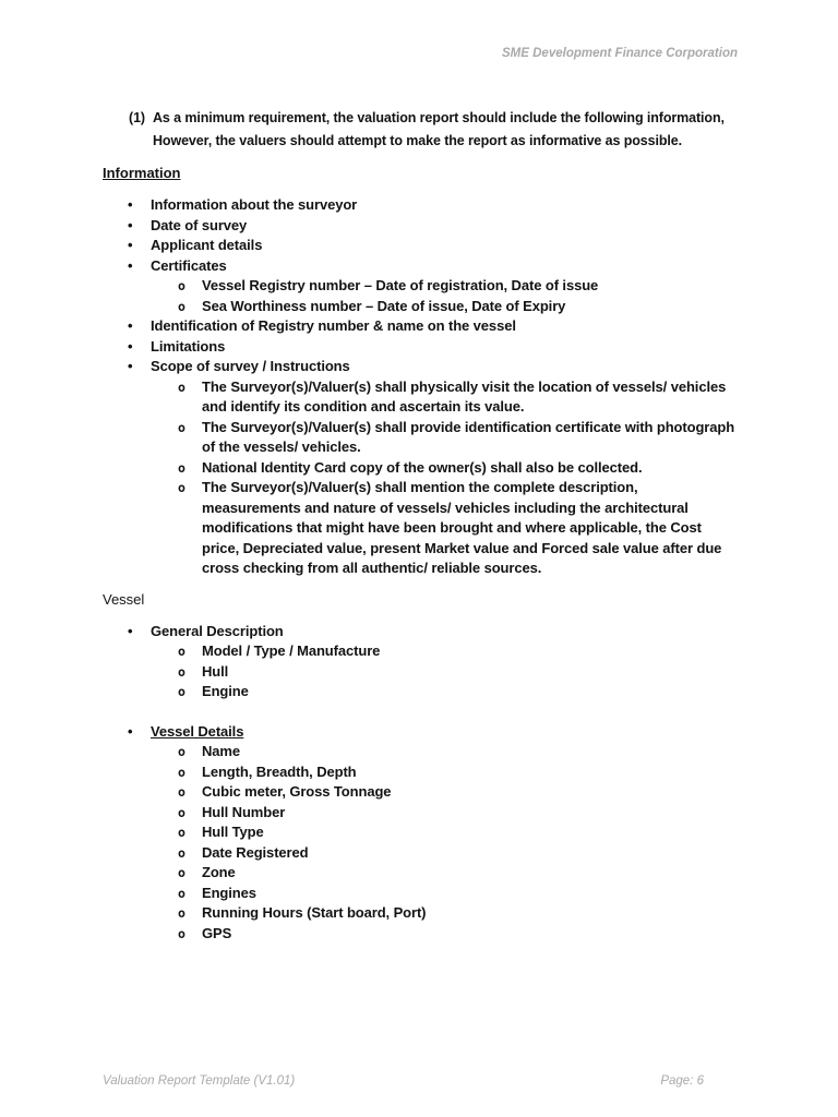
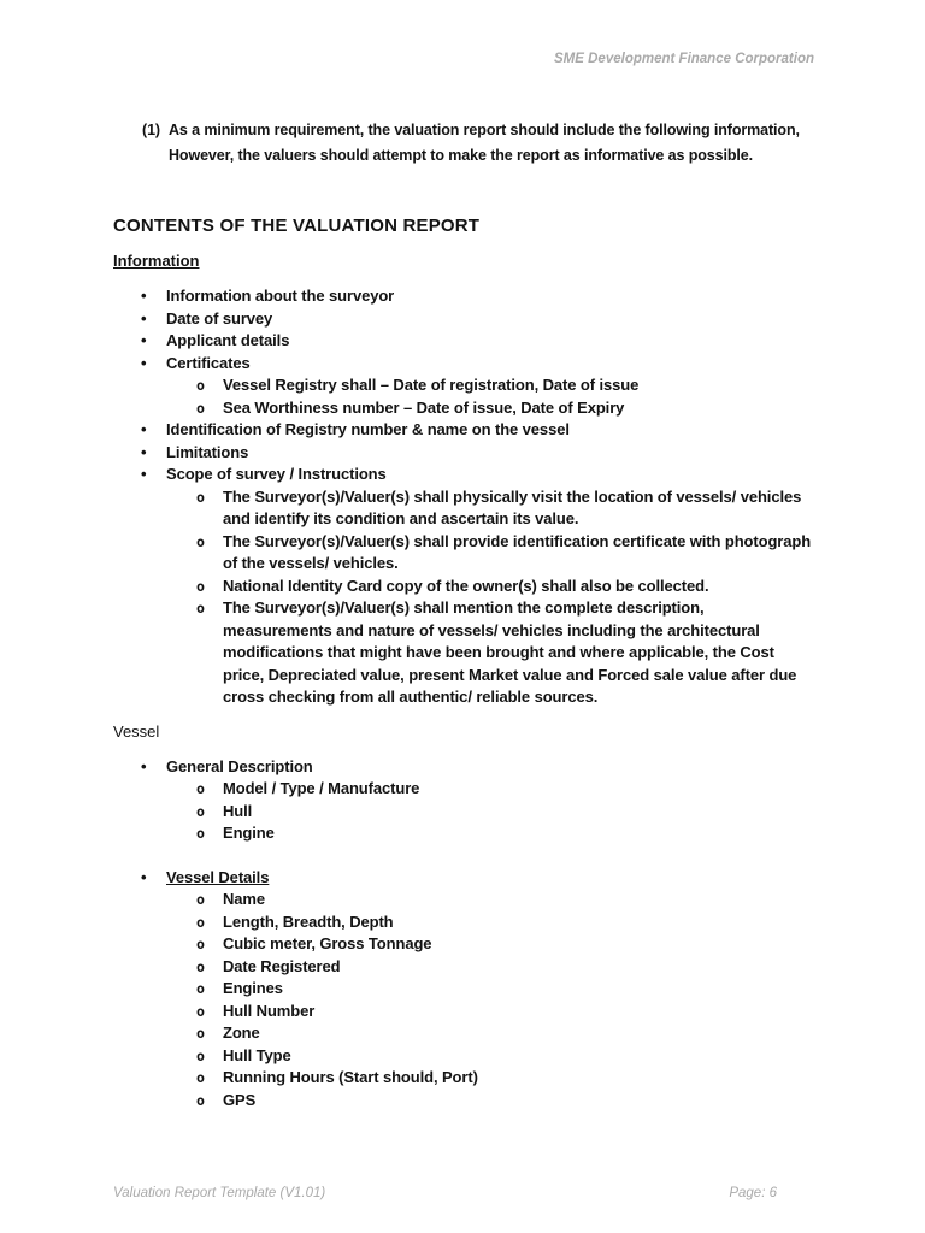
  SME Development Finance Corporation
  (1)
  As a minimum requirement, the valuation report should include the following information, However, the valuers should attempt to make the report as informative as possible.
+ CONTENTS OF THE VALUATION REPORT
  Information
  •
  Information about the surveyor
  •
  Date of survey
  •
  Applicant details
  •
  Certificates
  o
- Vessel Registry number – Date of registration, Date of issue
+ Vessel Registry shall – Date of registration, Date of issue
  o
  Sea Worthiness number – Date of issue, Date of Expiry
  •
  Identification of Registry number & name on the vessel
  •
  Limitations
  •
  Scope of survey / Instructions
  o
  The Surveyor(s)/Valuer(s) shall physically visit the location of vessels/ vehicles and identify its condition and ascertain its value.
  o
  The Surveyor(s)/Valuer(s) shall provide identification certificate with photograph of the vessels/ vehicles.
  o
  National Identity Card copy of the owner(s) shall also be collected.
  o
  The Surveyor(s)/Valuer(s) shall mention the complete description, measurements and nature of vessels/ vehicles including the architectural modifications that might have been brought and where applicable, the Cost price, Depreciated value, present Market value and Forced sale value after due cross checking from all authentic/ reliable sources.
  Vessel
  •
  General Description
  o
  Model / Type / Manufacture
  o
  Hull
  o
  Engine
  •
  Vessel Details
  o
  Name
  o
  Length, Breadth, Depth
  o
  Cubic meter, Gross Tonnage
  o
- Hull Number
+ Date Registered
  o
- Hull Type
+ Engines
  o
- Date Registered
+ Hull Number
  o
  Zone
  o
- Engines
+ Hull Type
  o
- Running Hours (Start board, Port)
+ Running Hours (Start should, Port)
  o
  GPS
  Valuation Report Template (V1.01)
  Page: 6
